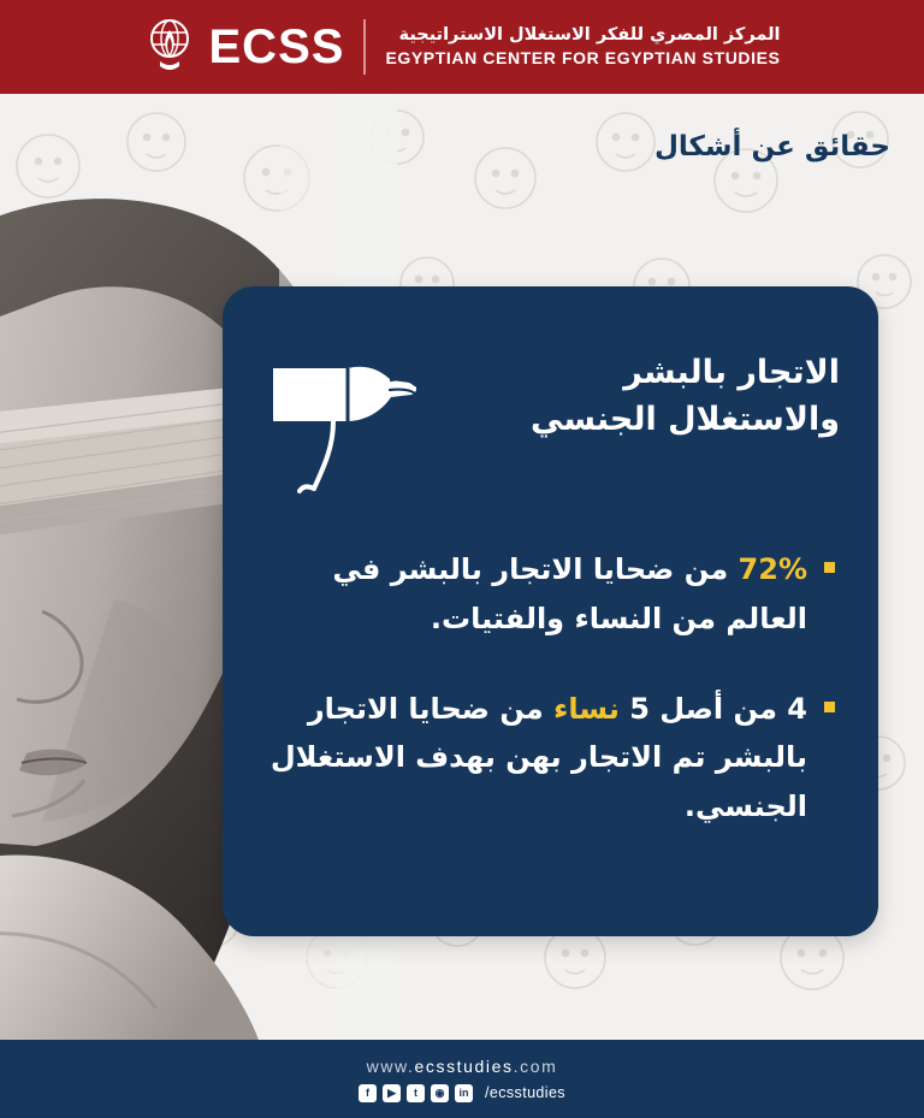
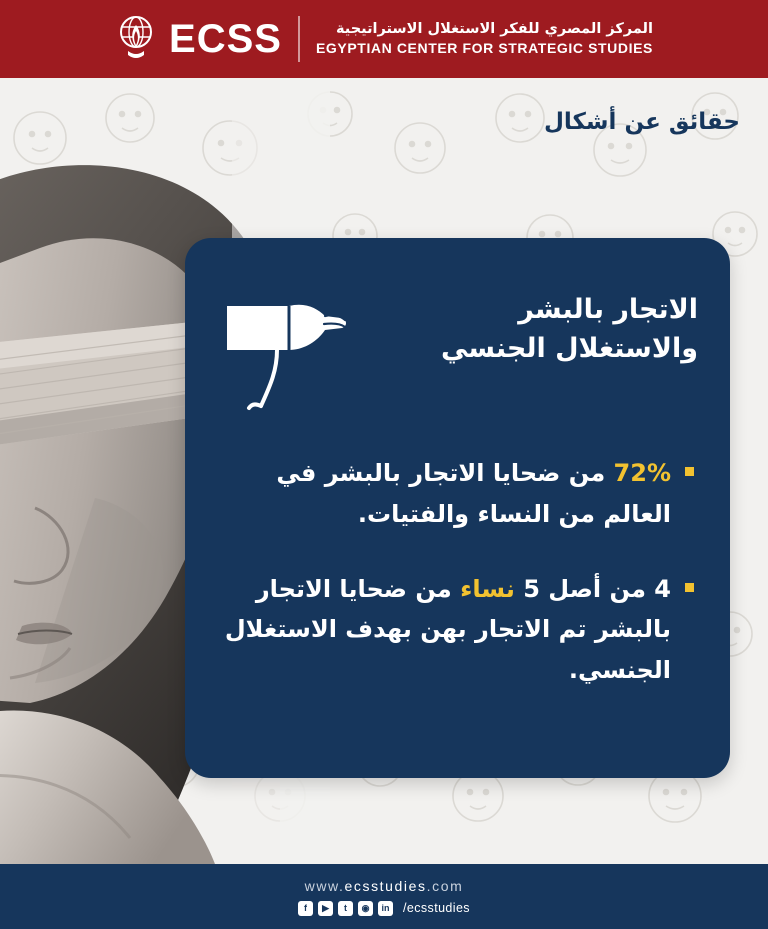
  ECSS
  المركز المصري للفكر الاستغلال الاستراتيجية
- EGYPTIAN CENTER FOR EGYPTIAN STUDIES
+ EGYPTIAN CENTER FOR STRATEGIC STUDIES
  حقائق عن أشكال
  الاتجار بالبشر
  والاستغلال الجنسي
  72% من ضحايا الاتجار بالبشر في العالم من النساء والفتيات.
  4 من أصل 5 نساء من ضحايا الاتجار بالبشر تم الاتجار بهن بهدف الاستغلال الجنسي.
  www.ecsstudies.com
  f
  ▶
  t
  ◉
  in
  /ecsstudies
